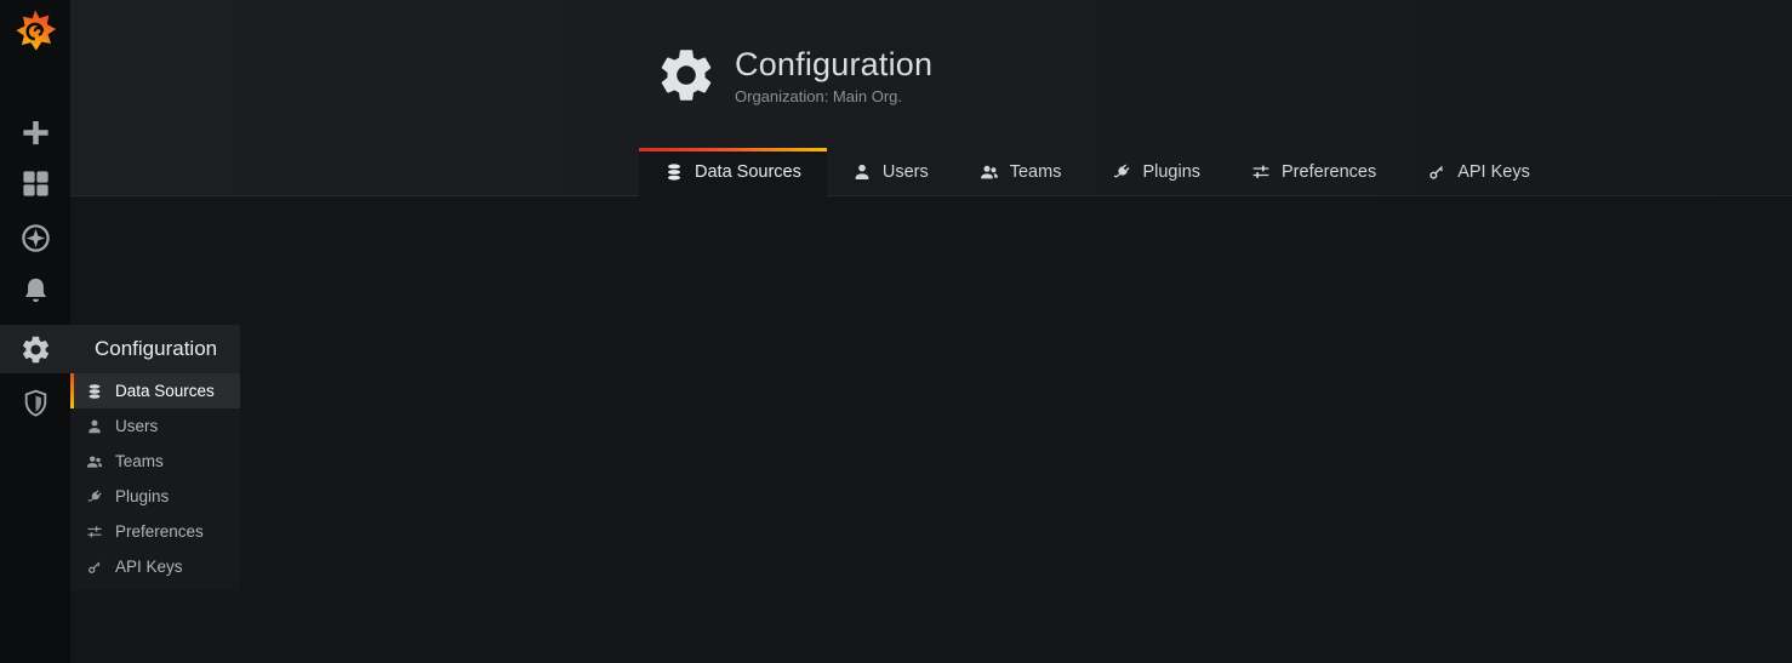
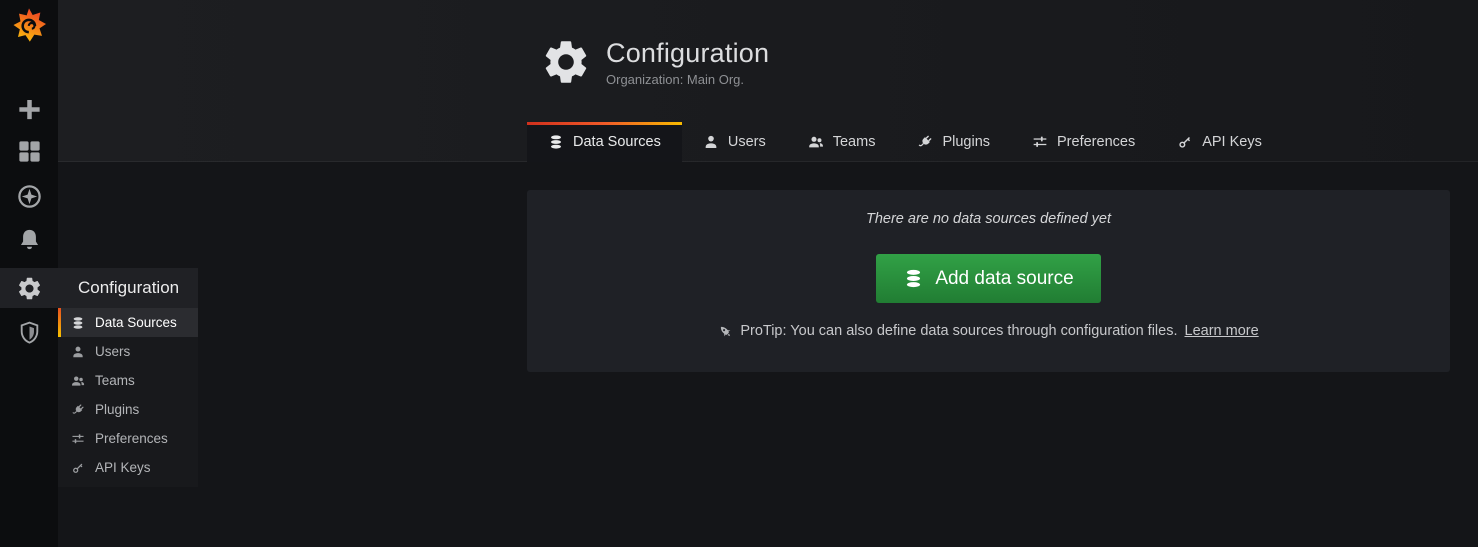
  Configuration
  Organization: Main Org.
  Data Sources
  Users
  Teams
  Plugins
  Preferences
  API Keys
+ There are no data sources defined yet
+ Add data source
+ ProTip: You can also define data sources through configuration files.
+ Learn more
  Configuration
  Data Sources
  Users
  Teams
  Plugins
  Preferences
  API Keys
